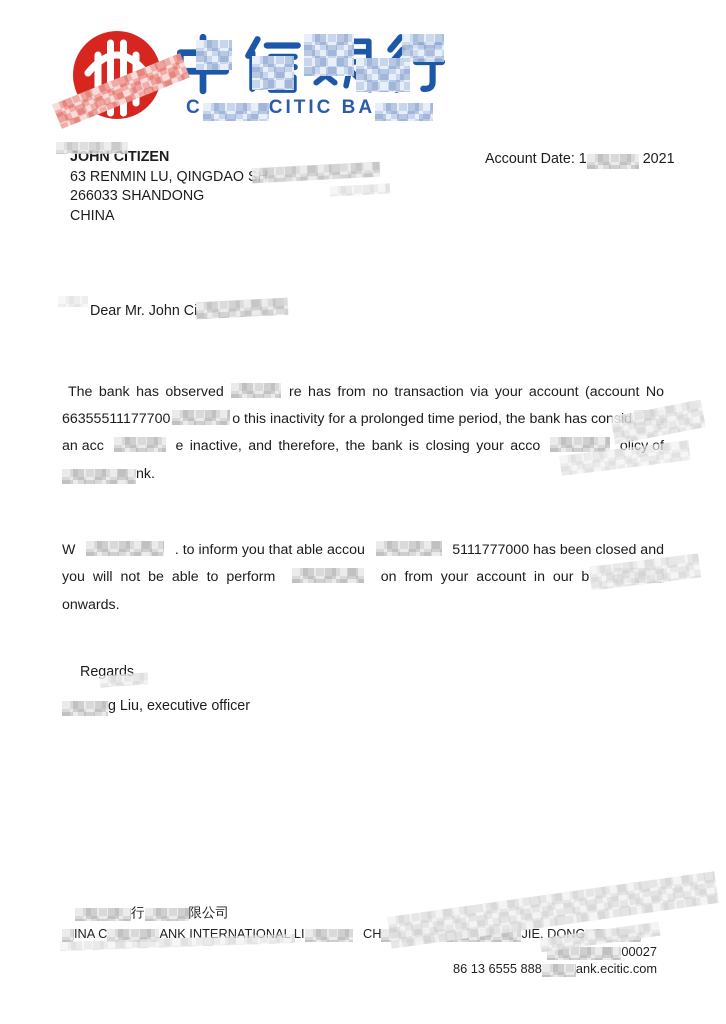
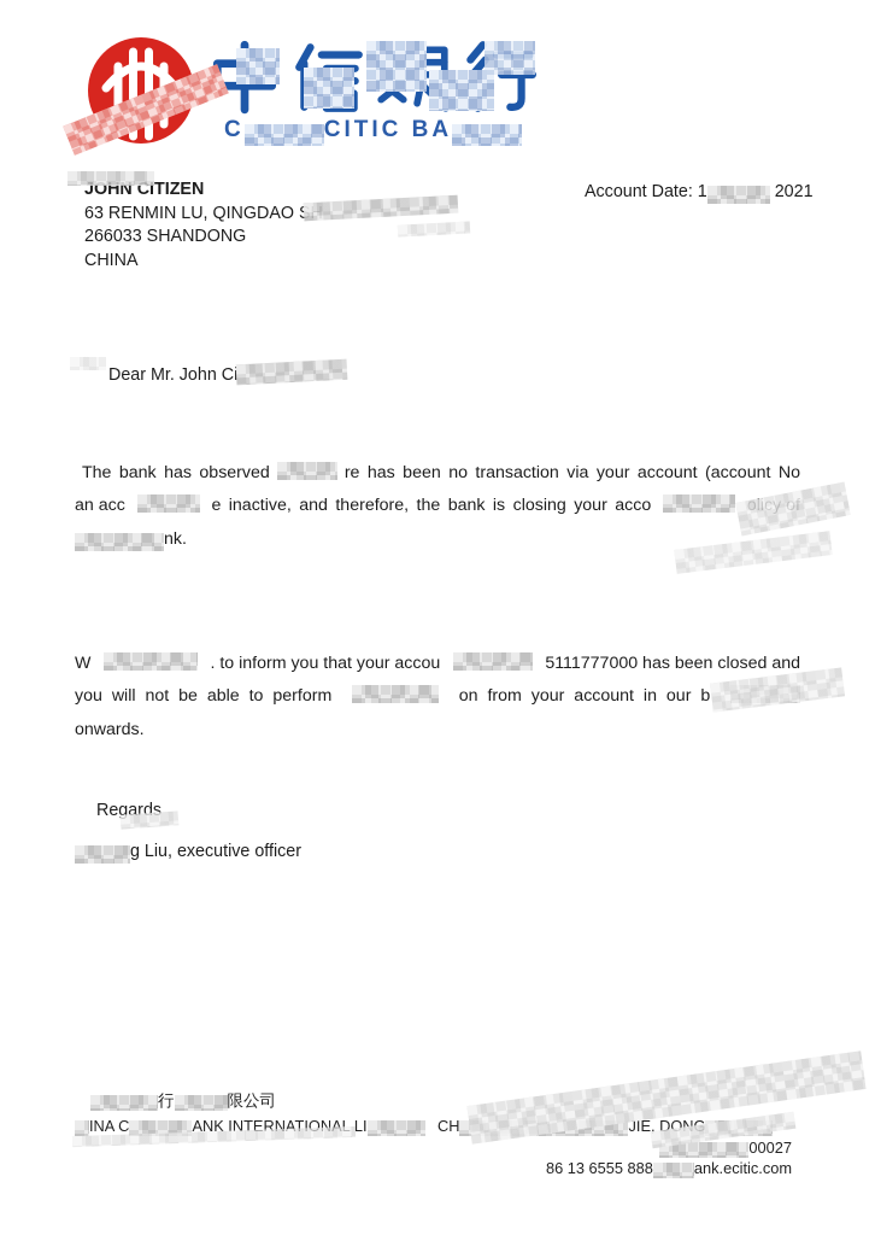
  C CITIC BA
  JOHN CITIZEN
  63 RENMIN LU, QINGDAO
  266033 SHANDONG
  CHINA
  Account Date: 1 2021
  Dear Mr. John C
  The bank has observed
- re has from no transaction via your account (account No
+ re has been no transaction via your account (account No
- 66355511177700
- o this inactivity for a prolonged time period, the bank has consid
  an acc
  e inactive, and therefore, the bank is closing your acco
  olicy of
  nk.
  W
- . to inform you that able accou
+ . to inform you that your accou
  5111777000 has been closed and
  you will not be able to perform
  on from your account in our b
  onwards.
  Regards
  g Liu, executive officer
  行 限公司
  INA C ANK INTERNATIONAL LI
  CH JIE, DONG
  00027
  86 13 6555 888 ank.ecitic.com
